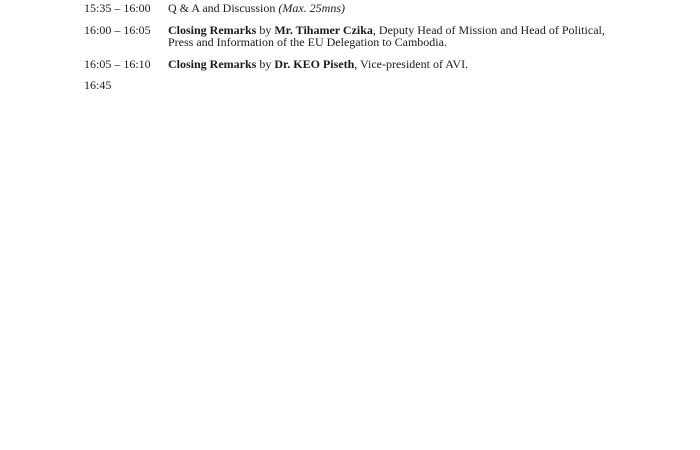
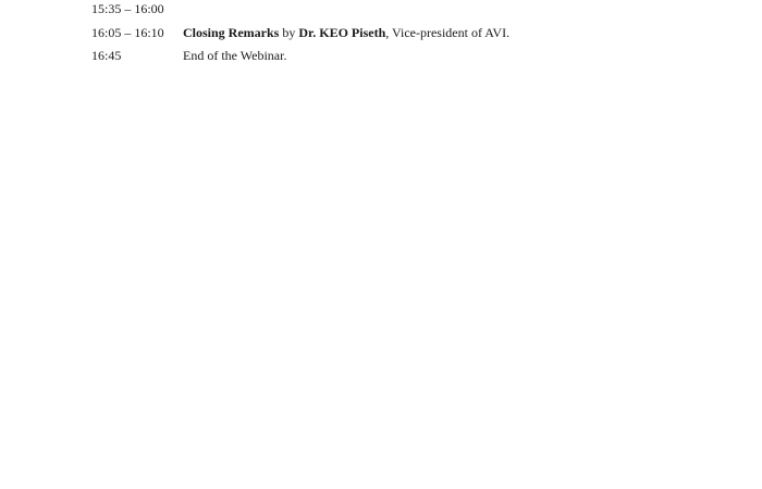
  15:35 – 16:00
- Q & A and Discussion (Max. 25mns)
- 16:00 – 16:05
- Closing Remarks by Mr. Tihamer Czika, Deputy Head of Mission and Head of Political, Press and Information of the EU Delegation to Cambodia.
  16:05 – 16:10
  Closing Remarks by Dr. KEO Piseth, Vice-president of AVI.
  16:45
+ End of the Webinar.
